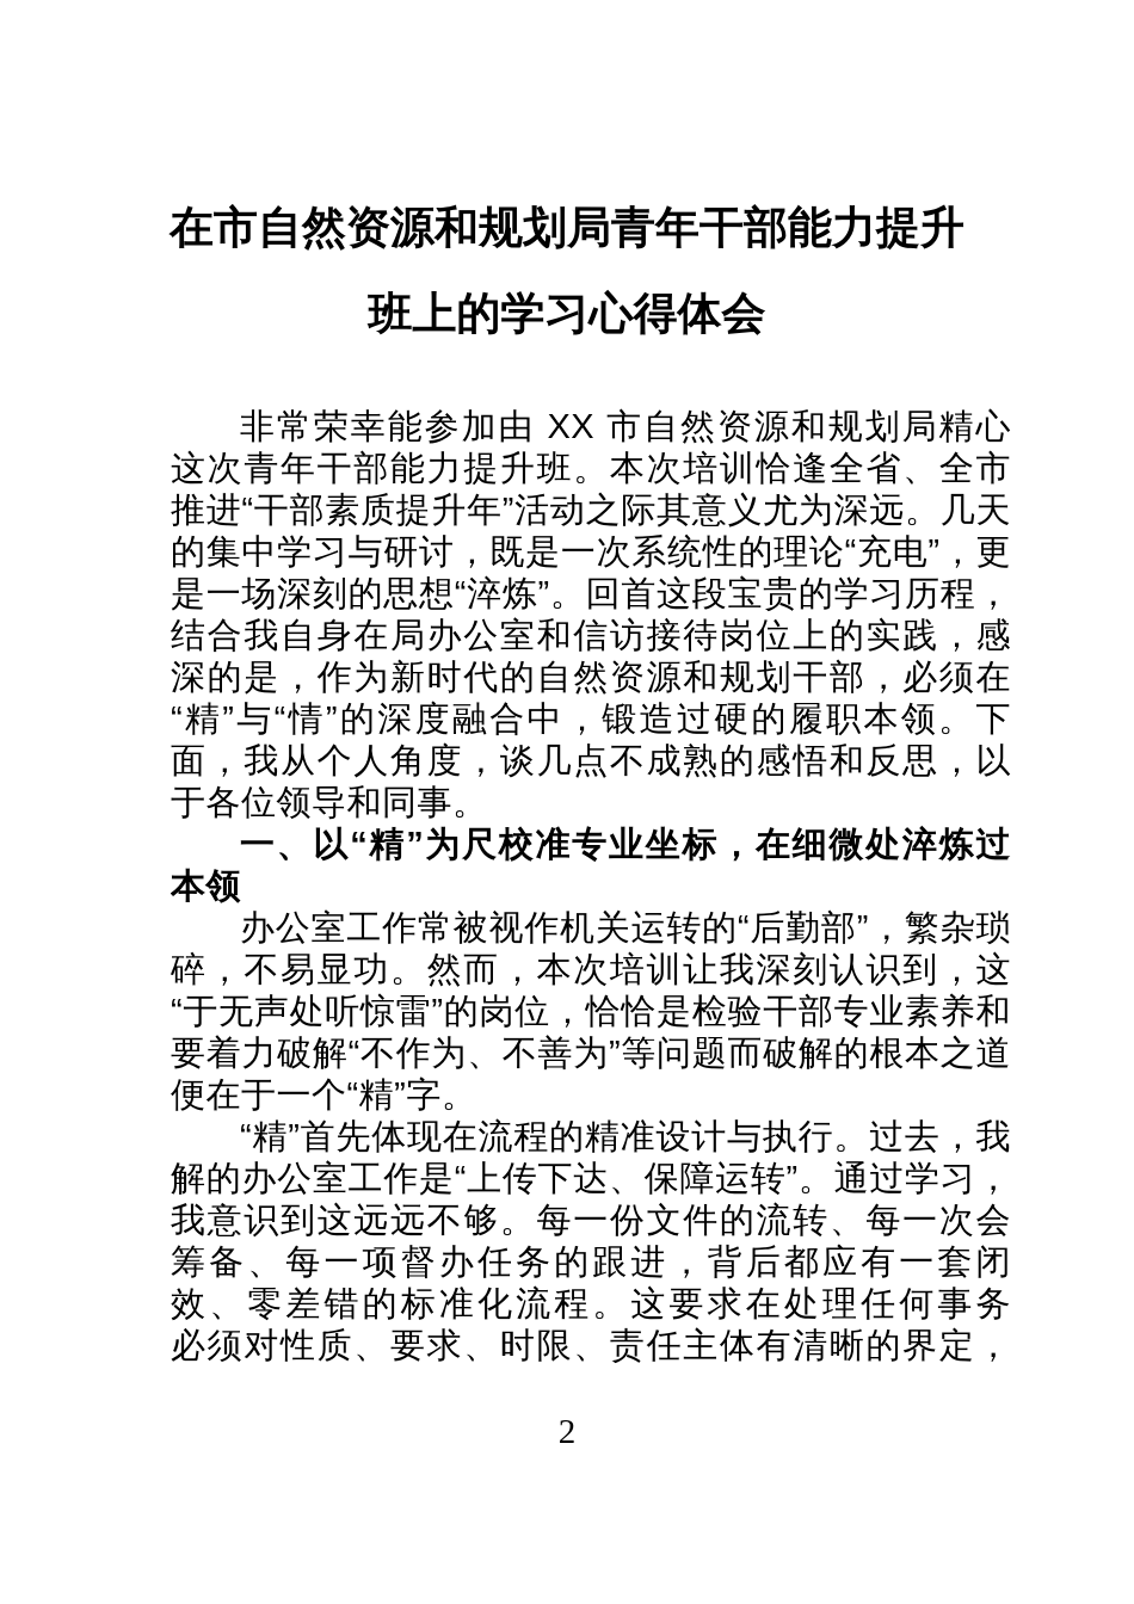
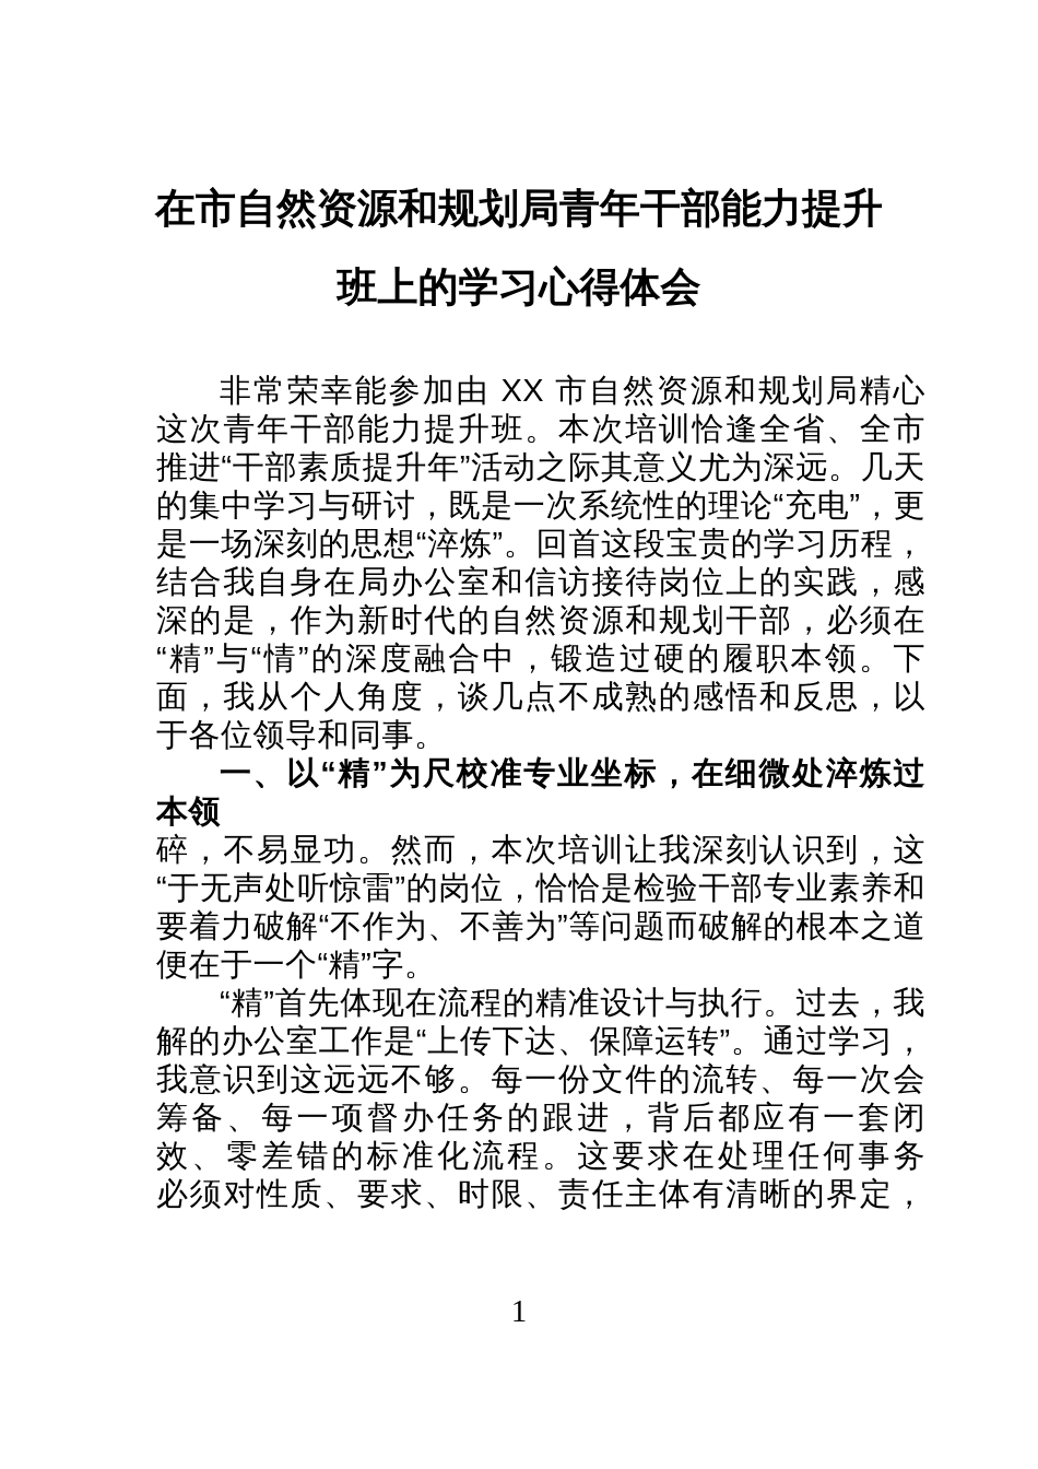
  在市自然资源和规划局青年干部能力提升
  班上的学习心得体会
  非常荣幸能参加由 XX 市自然资源和规划局精心
  这次青年干部能力提升班。本次培训恰逢全省、全市
  推进“干部素质提升年”活动之际其意义尤为深远。几天
  的集中学习与研讨，既是一次系统性的理论“充电”，更
  是一场深刻的思想“淬炼”。回首这段宝贵的学习历程，
  结合我自身在局办公室和信访接待岗位上的实践，感
  深的是，作为新时代的自然资源和规划干部，必须在
  “精”与“情”的深度融合中，锻造过硬的履职本领。下
  面，我从个人角度，谈几点不成熟的感悟和反思，以
  于各位领导和同事。
  一、以“精”为尺校准专业坐标，在细微处淬炼过
  本领
- 办公室工作常被视作机关运转的“后勤部”，繁杂琐
  碎，不易显功。然而，本次培训让我深刻认识到，这
  “于无声处听惊雷”的岗位，恰恰是检验干部专业素养和
  要着力破解“不作为、不善为”等问题而破解的根本之道
  便在于一个“精”字。
  “精”首先体现在流程的精准设计与执行。过去，我
  解的办公室工作是“上传下达、保障运转”。通过学习，
  我意识到这远远不够。每一份文件的流转、每一次会
  筹备、每一项督办任务的跟进，背后都应有一套闭
  效、零差错的标准化流程。这要求在处理任何事务
  必须对性质、要求、时限、责任主体有清晰的界定，
- 2
+ 1
